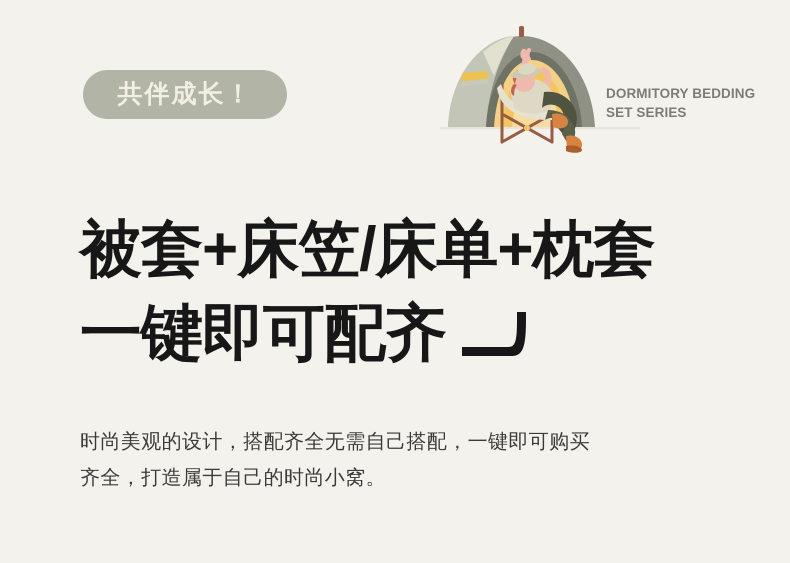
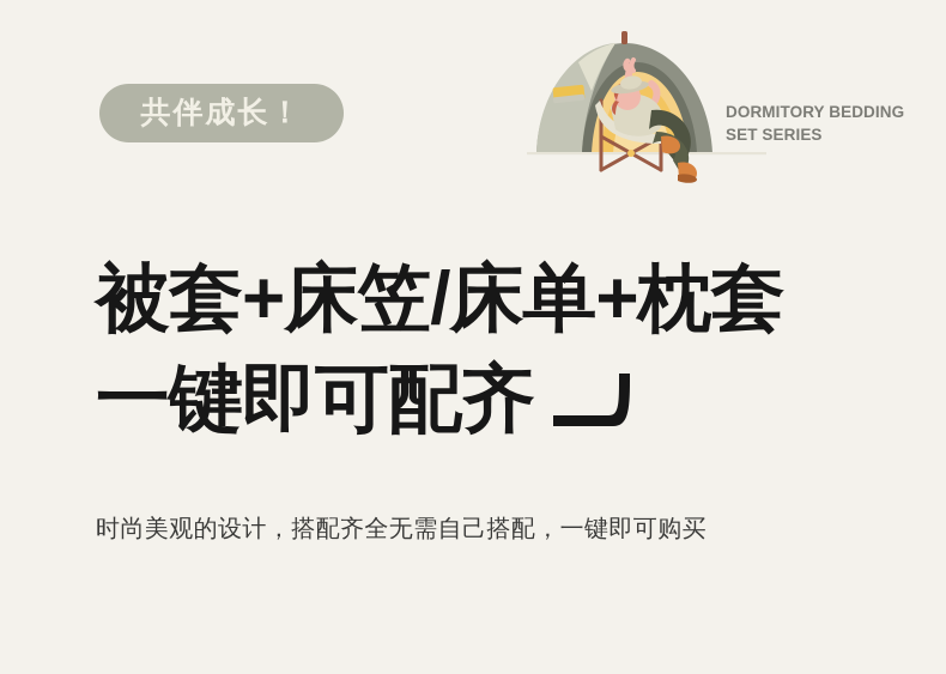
  共伴成长！
  DORMITORY BEDDING
  SET SERIES
  被套+床笠/床单+枕套
  一键即可配齐
  时尚美观的设计，搭配齐全无需自己搭配，一键即可购买
- 齐全，打造属于自己的时尚小窝。
